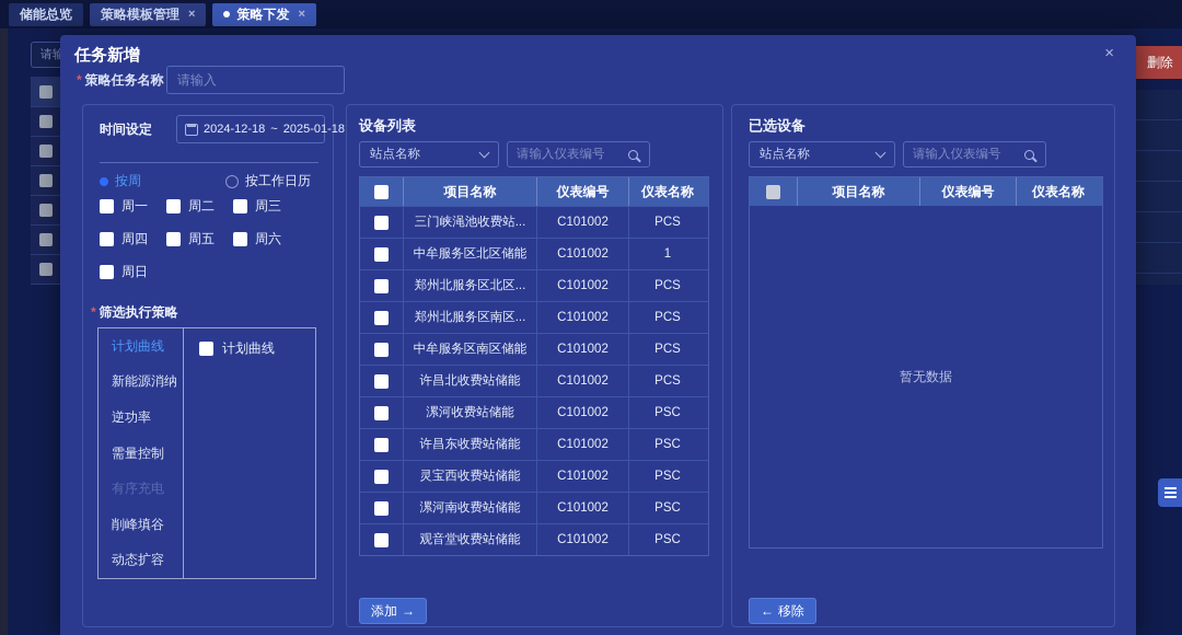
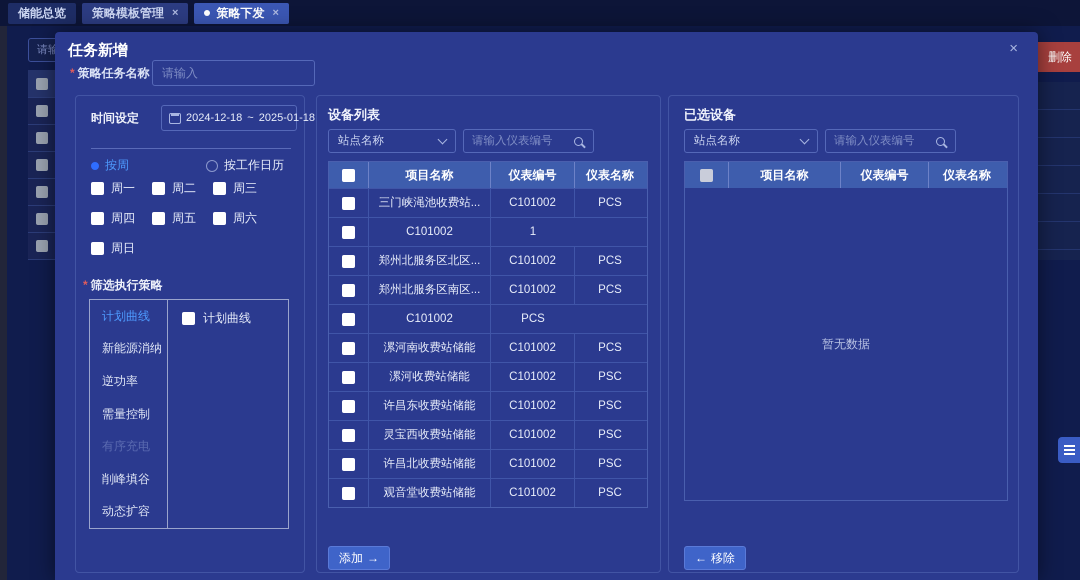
  储能总览
  策略模板管理
  ×
  策略下发
  ×
  删除
  任务新增
  ×
  * 策略任务名称
  请输入
  时间设定
  2024-12-18
  ~
  2025-01-18
  按周
  按工作日历
  周一
  周二
  周三
  周四
  周五
  周六
  周日
  * 筛选执行策略
  计划曲线
  新能源消纳
  逆功率
  需量控制
  有序充电
  削峰填谷
  动态扩容
  计划曲线
  设备列表
  站点名称
  请输入仪表编号
  项目名称
  仪表编号
  仪表名称
  三门峡渑池收费站...
  C101002
  PCS
- 中牟服务区北区储能
  C101002
  1
  郑州北服务区北区...
  C101002
  PCS
  郑州北服务区南区...
  C101002
  PCS
- 中牟服务区南区储能
  C101002
  PCS
- 许昌北收费站储能
+ 漯河南收费站储能
  C101002
  PCS
  漯河收费站储能
  C101002
  PSC
  许昌东收费站储能
  C101002
  PSC
  灵宝西收费站储能
  C101002
  PSC
- 漯河南收费站储能
+ 许昌北收费站储能
  C101002
  PSC
  观音堂收费站储能
  C101002
  PSC
  添加
  →
  已选设备
  站点名称
  请输入仪表编号
  项目名称
  仪表编号
  仪表名称
  暂无数据
  ←
  移除
